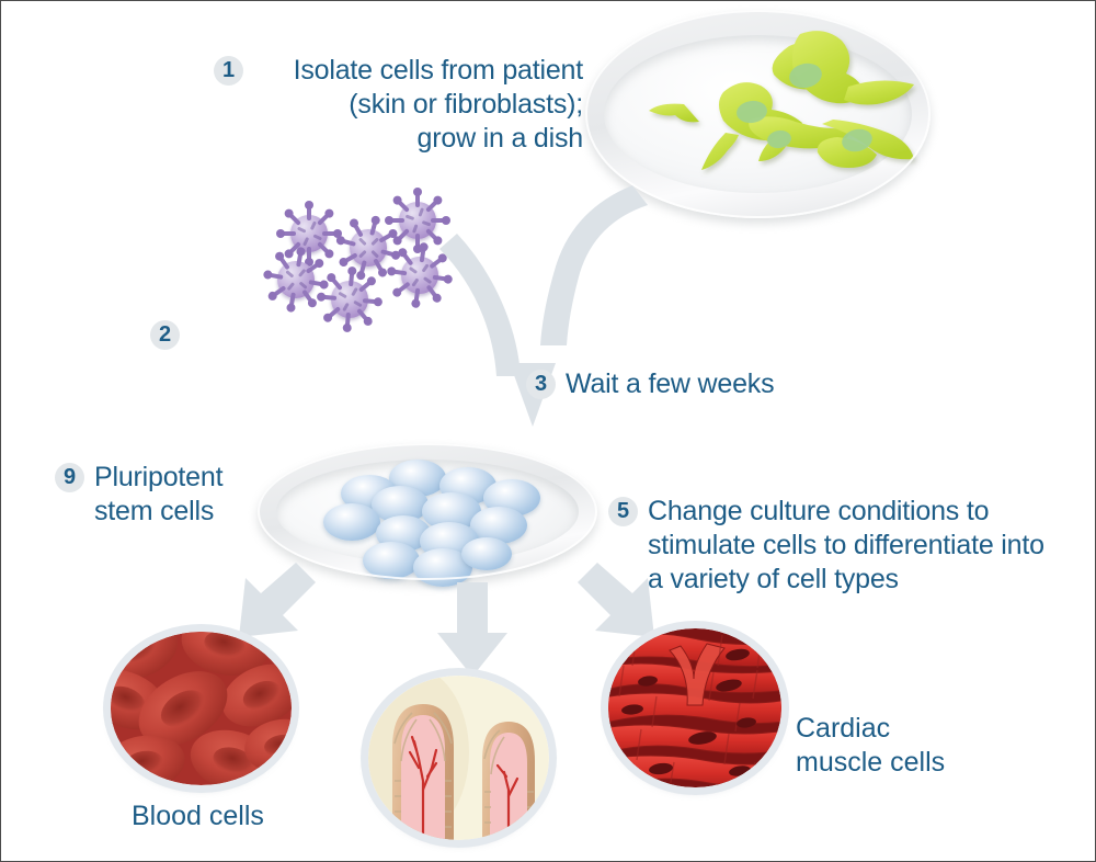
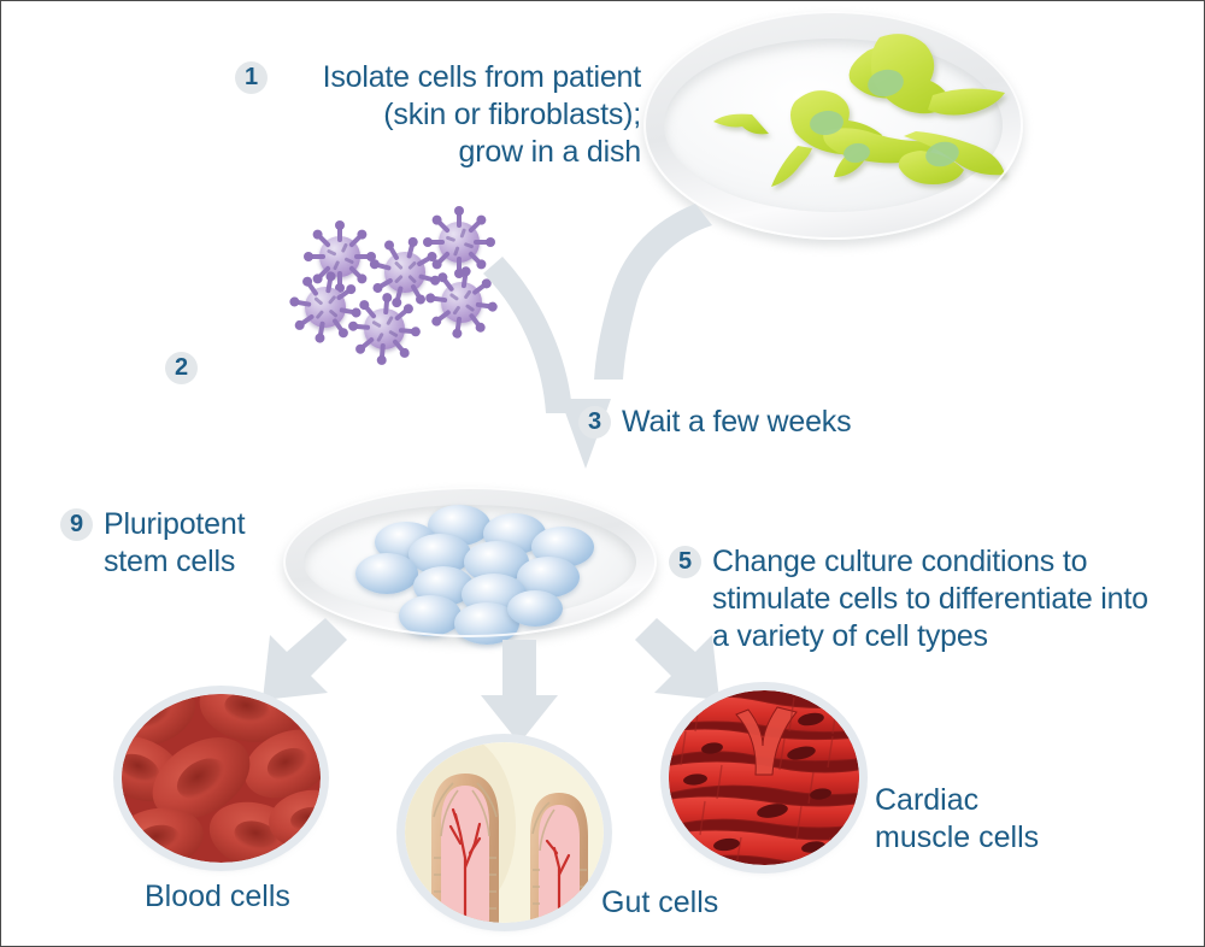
  1
  Isolate cells from patient
  (skin or fibroblasts);
  grow in a dish
  2
  3
  Wait a few weeks
  9
  Pluripotent
  stem cells
  5
  Change culture conditions to
  stimulate cells to differentiate into
  a variety of cell types
  Blood cells
+ Gut cells
  Cardiac
  muscle cells
